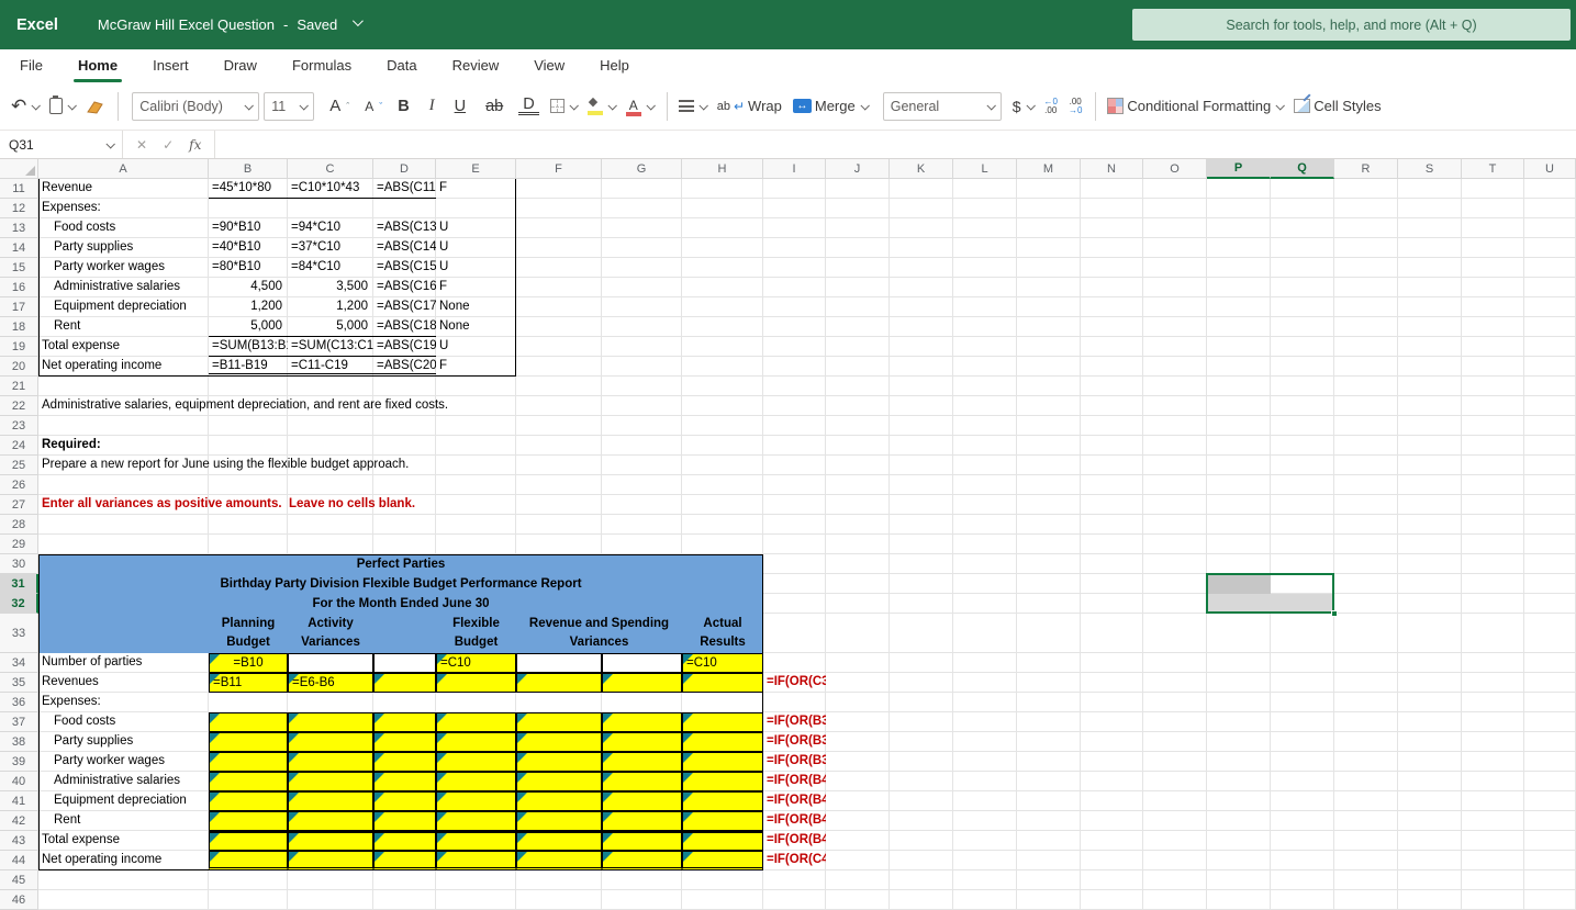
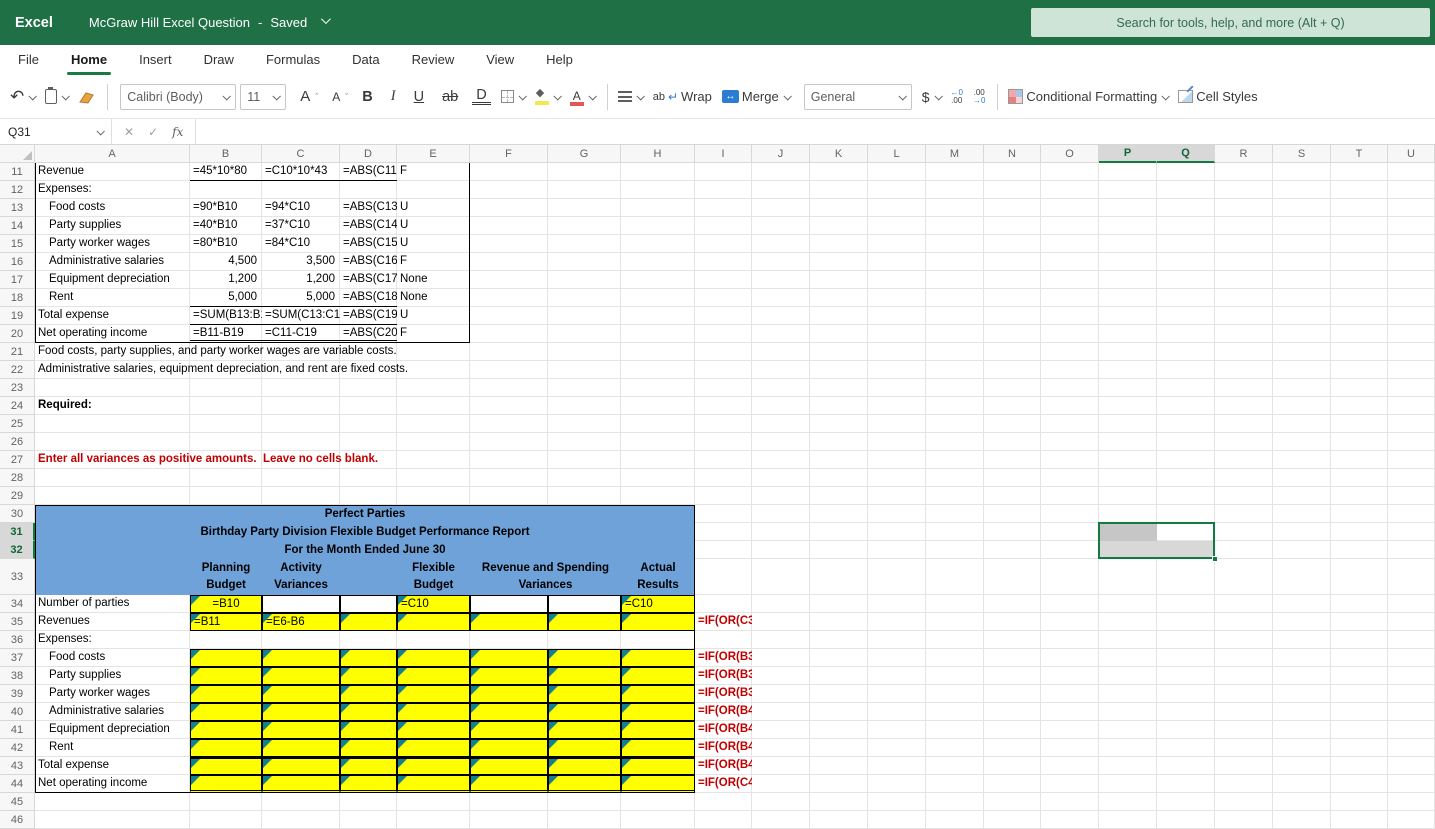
  Excel
  McGraw Hill Excel Question
  -
  Saved
  Search for tools, help, and more (Alt + Q)
  File
  Home
  Insert
  Draw
  Formulas
  Data
  Review
  View
  Help
  ↶
  Calibri (Body)
  11
  A
  ˆ
  A
  ˇ
  B
  I
  U
  ab
  D
  A
  ab
  ↵
  Wrap
  ↔
  Merge
  General
  $
  ←0
  .00
  .00
  →0
  Conditional Formatting
  Cell Styles
  Q31
  ✕
  ✓
  fx
  Perfect Parties
  Birthday Party Division Flexible Budget Performance Report
  For the Month Ended June 30
  Planning
  Budget
  Activity
  Variances
  Flexible
  Budget
  Revenue and Spending
  Variances
  Actual
  Results
  Revenue
  =45*10*80
  =C10*10*43
  =ABS(C11
  F
  Expenses:
  Food costs
  =90*B10
  =94*C10
  =ABS(C13
  U
  Party supplies
  =40*B10
  =37*C10
  =ABS(C14
  U
  Party worker wages
  =80*B10
  =84*C10
  =ABS(C15
  U
  Administrative salaries
  4,500
  3,500
  =ABS(C16
  F
  Equipment depreciation
  1,200
  1,200
  =ABS(C17
  None
  Rent
  5,000
  5,000
  =ABS(C18
  None
  Total expense
  =SUM(B13:B
  =SUM(C13:C1
  =ABS(C19
  U
  Net operating income
  =B11-B19
  =C11-C19
  =ABS(C20
  F
+ Food costs, party supplies, and party worker wages are variable costs.
  Administrative salaries, equipment depreciation, and rent are fixed costs.
  Required:
- Prepare a new report for June using the flexible budget approach.
  Enter all variances as positive amounts. Leave no cells blank.
  Number of parties
  =B10
  =C10
  =C10
  Revenues
  =B11
  =E6-B6
  =IF(OR(C3
  Expenses:
  Food costs
  =IF(OR(B3
  Party supplies
  =IF(OR(B3
  Party worker wages
  =IF(OR(B3
  Administrative salaries
  =IF(OR(B4
  Equipment depreciation
  =IF(OR(B4
  Rent
  =IF(OR(B4
  Total expense
  =IF(OR(B4
  Net operating income
  =IF(OR(C4
  A
  B
  C
  D
  E
  F
  G
  H
  I
  J
  K
  L
  M
  N
  O
  P
  Q
  R
  S
  T
  U
  11
  12
  13
  14
  15
  16
  17
  18
  19
  20
  21
  22
  23
  24
  25
  26
  27
  28
  29
  30
  31
  32
  33
  34
  35
  36
  37
  38
  39
  40
  41
  42
  43
  44
  45
  46
